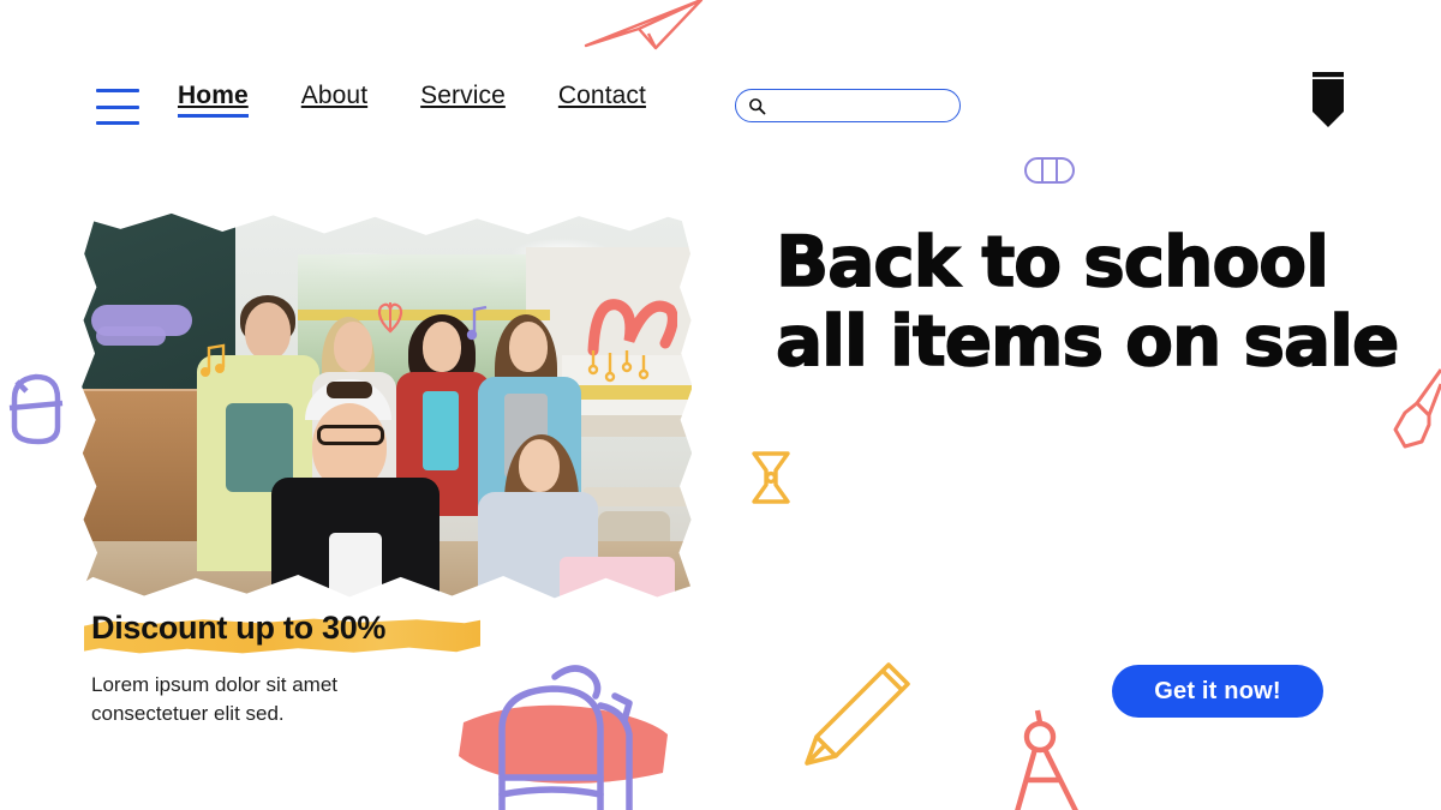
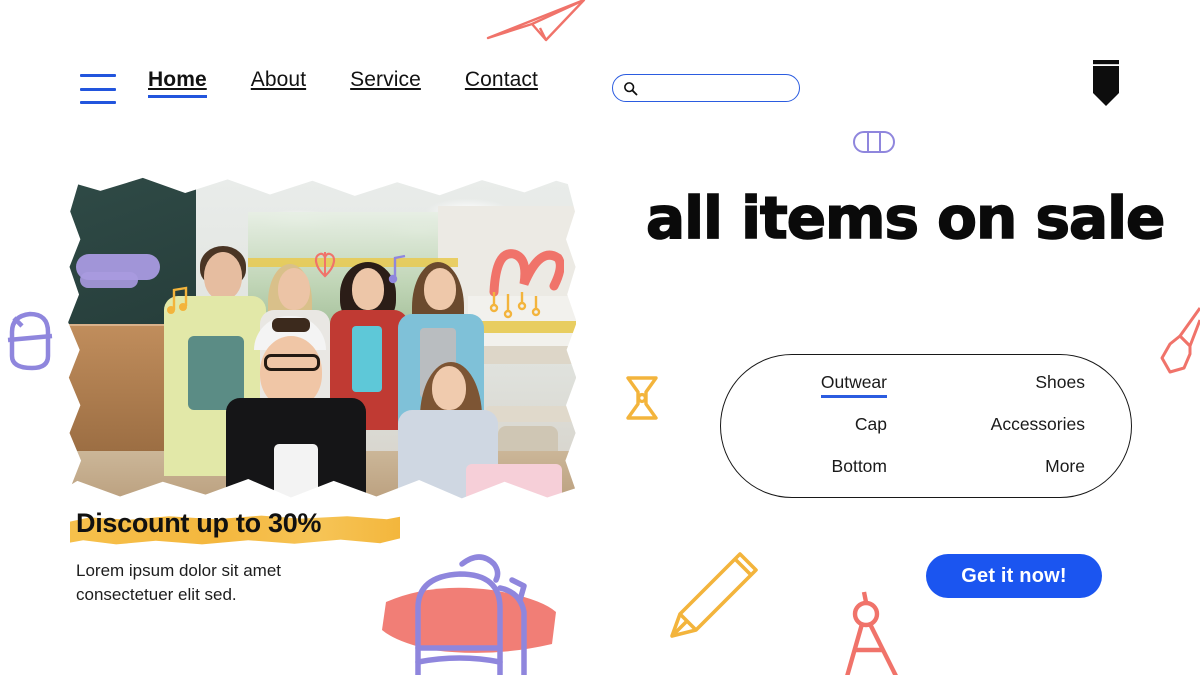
  Home
  About
  Service
  Contact
- Back to school
  all items on sale
+ Outwear
+ Cap
+ Bottom
+ Shoes
+ Accessories
+ More
  Get it now!
  Discount up to 30%
  Lorem ipsum dolor sit amet
  consectetuer elit sed.
